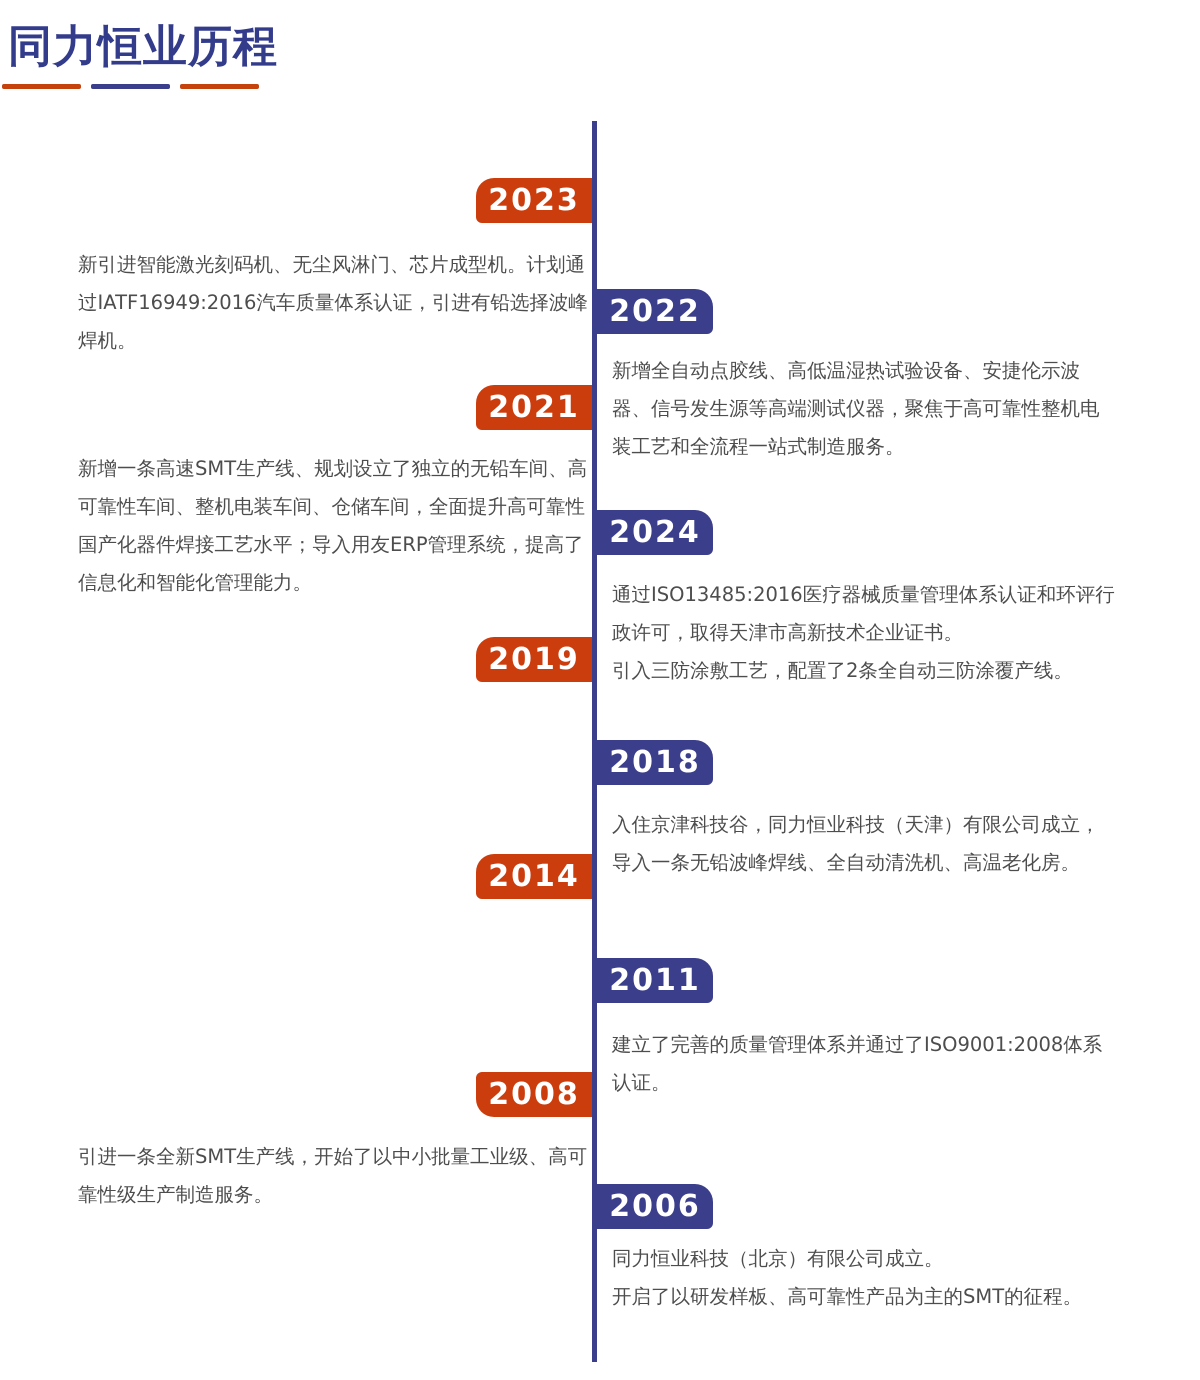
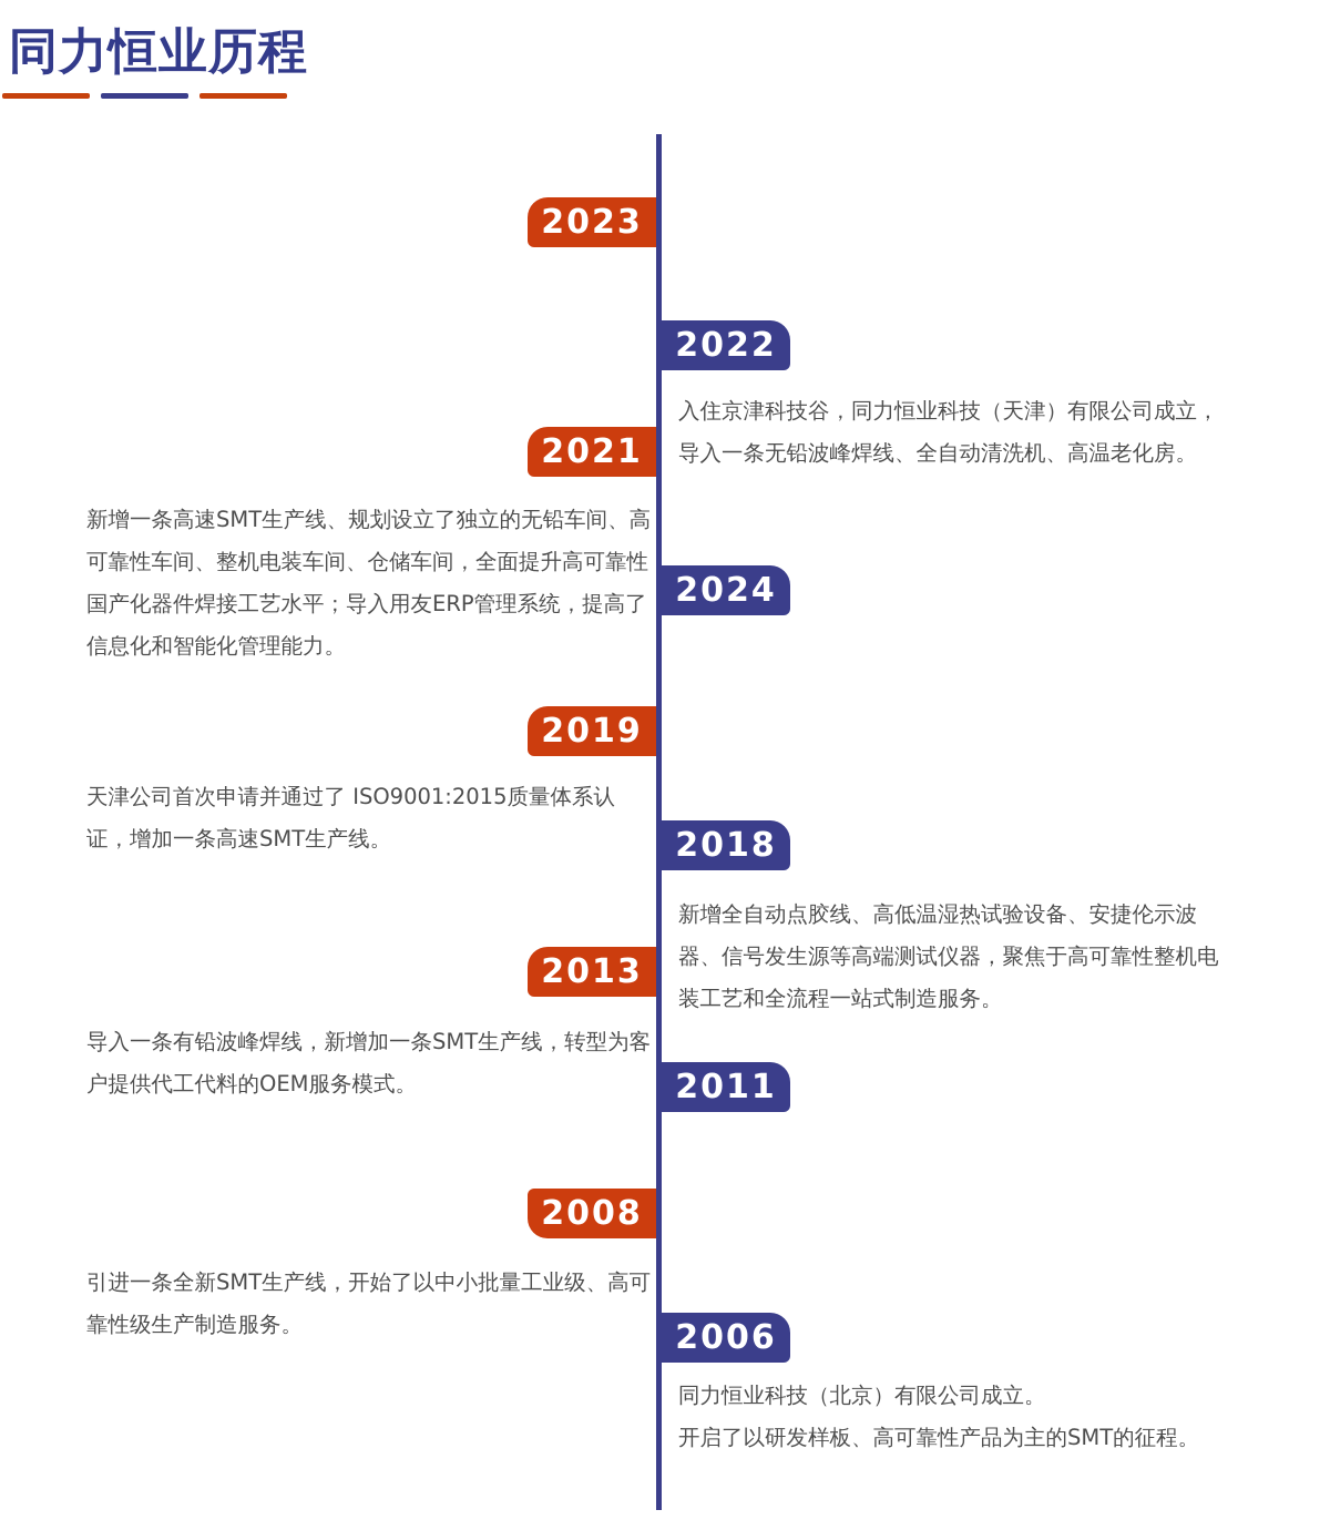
  同力恒业历程
  2023
- 新引进智能激光刻码机、无尘风淋门、芯片成型机。计划通过IATF16949:2016汽车质量体系认证，引进有铅选择波峰焊机。
  2022
- 新增全自动点胶线、高低温湿热试验设备、安捷伦示波器、信号发生源等高端测试仪器，聚焦于高可靠性整机电装工艺和全流程一站式制造服务。
+ 入住京津科技谷，同力恒业科技（天津）有限公司成立，导入一条无铅波峰焊线、全自动清洗机、高温老化房。
  2021
  新增一条高速SMT生产线、规划设立了独立的无铅车间、高可靠性车间、整机电装车间、仓储车间，全面提升高可靠性国产化器件焊接工艺水平；导入用友ERP管理系统，提高了信息化和智能化管理能力。
  2024
- 通过ISO13485:2016医疗器械质量管理体系认证和环评行政许可，取得天津市高新技术企业证书。
- 引入三防涂敷工艺，配置了2条全自动三防涂覆产线。
  2019
+ 天津公司首次申请并通过了 ISO9001:2015质量体系认证，增加一条高速SMT生产线。
  2018
- 入住京津科技谷，同力恒业科技（天津）有限公司成立，导入一条无铅波峰焊线、全自动清洗机、高温老化房。
+ 新增全自动点胶线、高低温湿热试验设备、安捷伦示波器、信号发生源等高端测试仪器，聚焦于高可靠性整机电装工艺和全流程一站式制造服务。
- 2014
+ 2013
+ 导入一条有铅波峰焊线，新增加一条SMT生产线，转型为客户提供代工代料的OEM服务模式。
  2011
- 建立了完善的质量管理体系并通过了ISO9001:2008体系认证。
  2008
  引进一条全新SMT生产线，开始了以中小批量工业级、高可靠性级生产制造服务。
  2006
  同力恒业科技（北京）有限公司成立。
  开启了以研发样板、高可靠性产品为主的SMT的征程。
